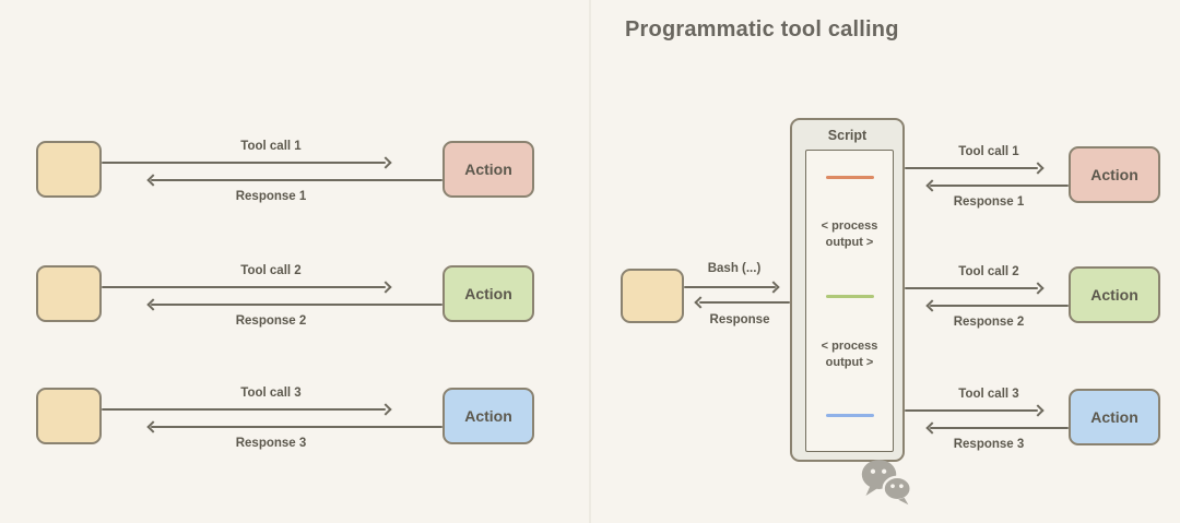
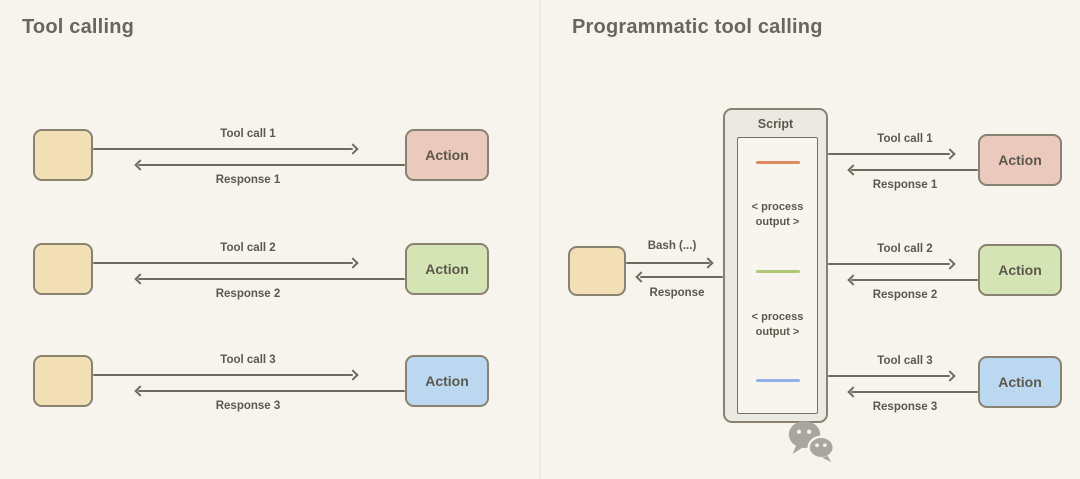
+ Tool calling
  Programmatic tool calling
  Tool call 1
  Response 1
  Action
  Tool call 2
  Response 2
  Action
  Tool call 3
  Response 3
  Action
  Bash (...)
  Response
  Script
  < process output >
  < process output >
  Tool call 1
  Response 1
  Action
  Tool call 2
  Response 2
  Action
  Tool call 3
  Response 3
  Action
